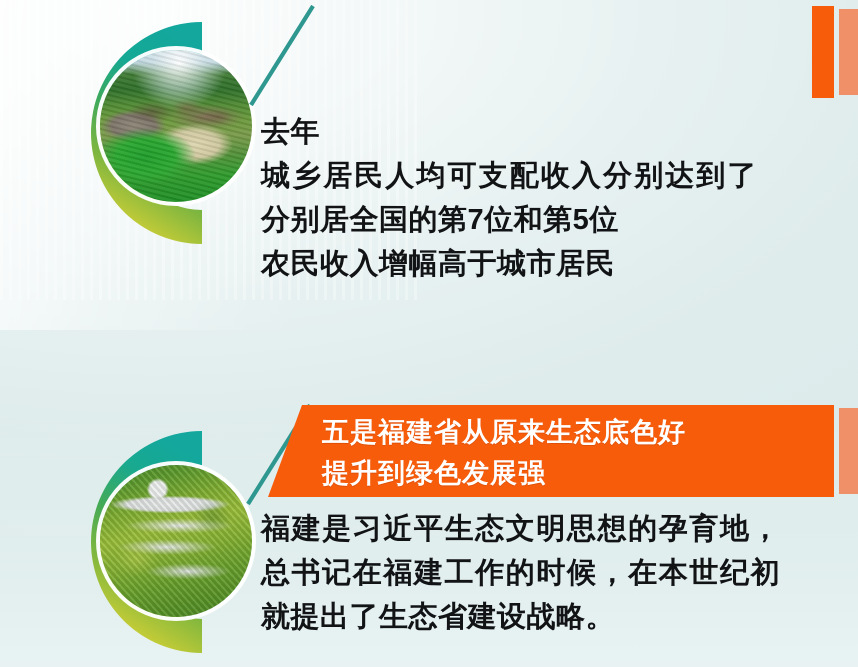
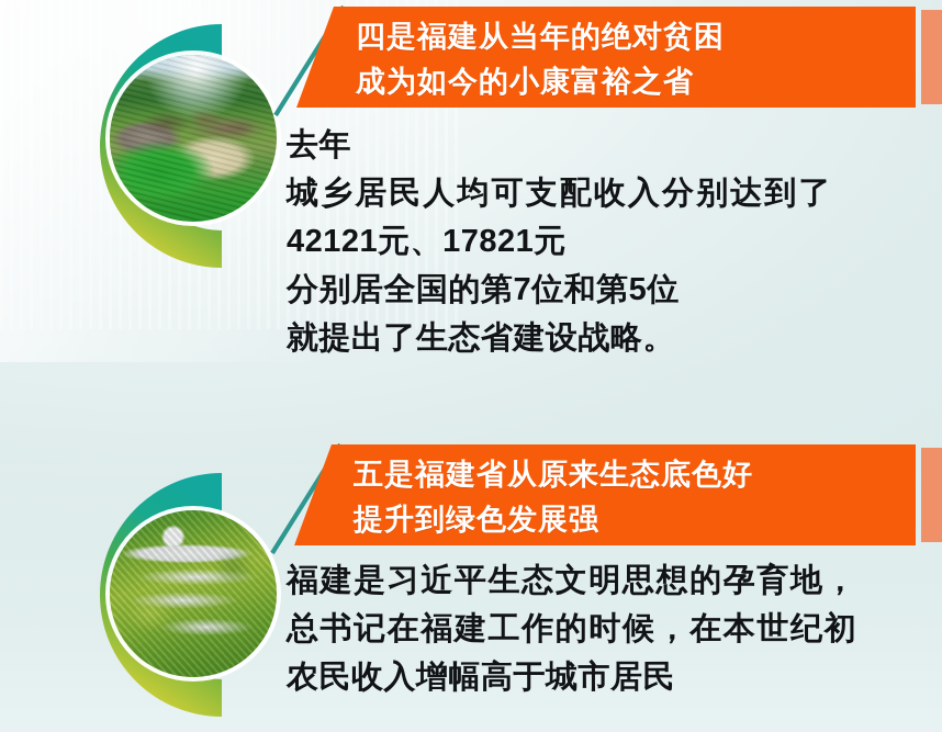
+ 四是福建从当年的绝对贫困
+ 成为如今的小康富裕之省
  去年
  城乡居民人均可支配收入分别达到了
+ 42121元、17821元
  分别居全国的第7位和第5位
- 农民收入增幅高于城市居民
+ 就提出了生态省建设战略。
  五是福建省从原来生态底色好
  提升到绿色发展强
  福建是习近平生态文明思想的孕育地，
  总书记在福建工作的时候，在本世纪初
- 就提出了生态省建设战略。
+ 农民收入增幅高于城市居民
